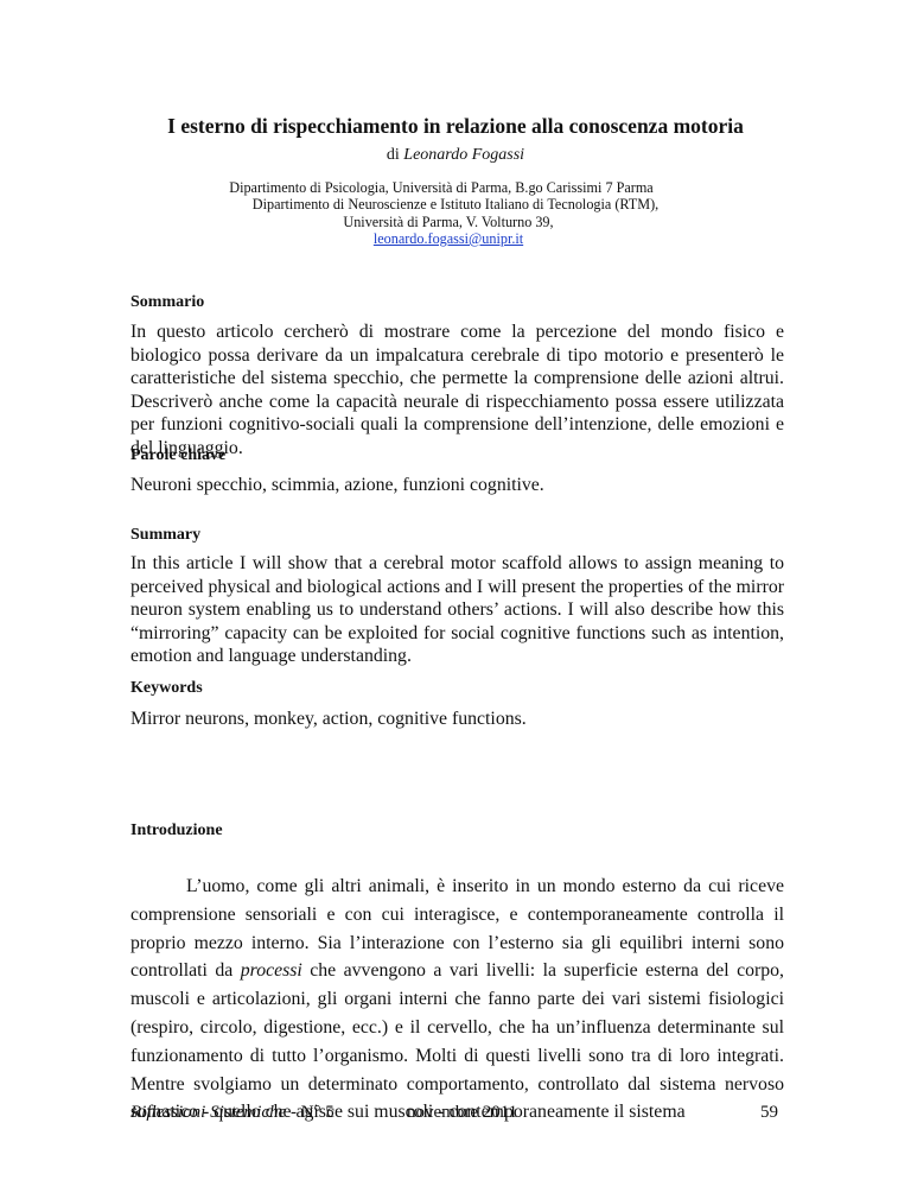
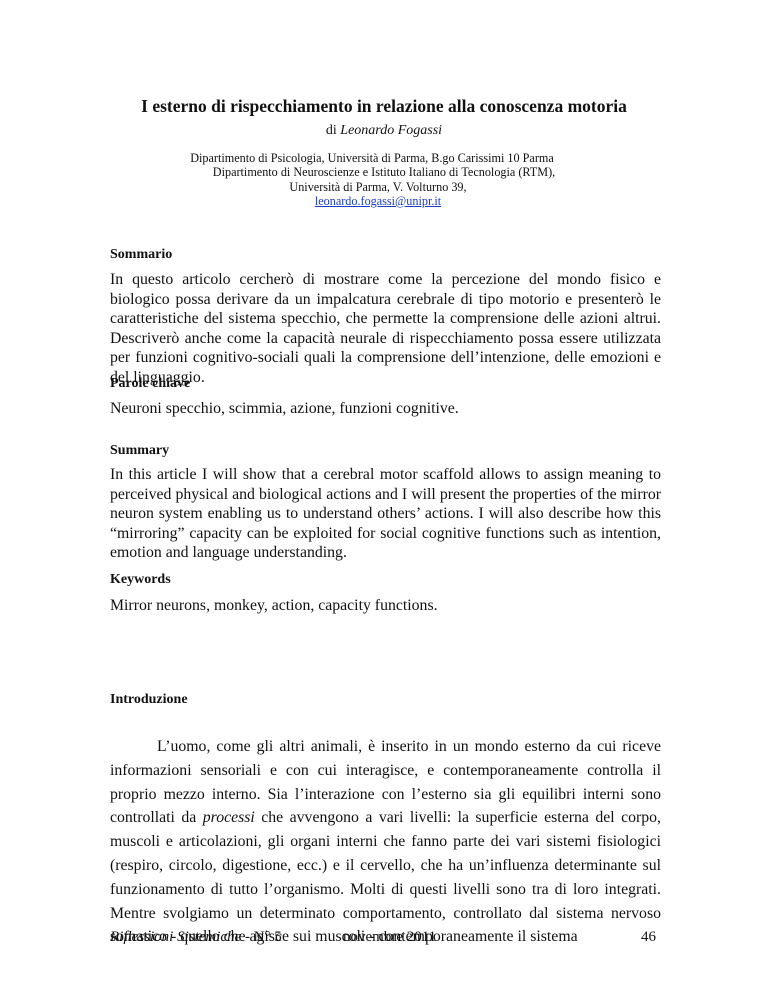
  I esterno di rispecchiamento in relazione alla conoscenza motoria
  di Leonardo Fogassi
- Dipartimento di Psicologia, Università di Parma, B.go Carissimi 7 Parma
+ Dipartimento di Psicologia, Università di Parma, B.go Carissimi 10 Parma
  Dipartimento di Neuroscienze e Istituto Italiano di Tecnologia (RTM),
  Università di Parma, V. Volturno 39,
  leonardo.fogassi@unipr.it
  Sommario
  In questo articolo cercherò di mostrare come la percezione del mondo fisico e biologico possa derivare da un impalcatura cerebrale di tipo motorio e presenterò le caratteristiche del sistema specchio, che permette la comprensione delle azioni altrui. Descriverò anche come la capacità neurale di rispecchiamento possa essere utilizzata per funzioni cognitivo-sociali quali la comprensione dell’intenzione, delle emozioni e del linguaggio.
  Parole chiave
  Neuroni specchio, scimmia, azione, funzioni cognitive.
  Summary
  In this article I will show that a cerebral motor scaffold allows to assign meaning to perceived physical and biological actions and I will present the properties of the mirror neuron system enabling us to understand others’ actions. I will also describe how this “mirroring” capacity can be exploited for social cognitive functions such as intention, emotion and language understanding.
  Keywords
- Mirror neurons, monkey, action, cognitive functions.
+ Mirror neurons, monkey, action, capacity functions.
  Introduzione
- L’uomo, come gli altri animali, è inserito in un mondo esterno da cui riceve comprensione sensoriali e con cui interagisce, e contemporaneamente controlla il proprio mezzo interno. Sia l’interazione con l’esterno sia gli equilibri interni sono controllati da processi che avvengono a vari livelli: la superficie esterna del corpo, muscoli e articolazioni, gli organi interni che fanno parte dei vari sistemi fisiologici (respiro, circolo, digestione, ecc.) e il cervello, che ha un’influenza determinante sul funzionamento di tutto l’organismo. Molti di questi livelli sono tra di loro integrati. Mentre svolgiamo un determinato comportamento, controllato dal sistema nervoso somatico - quello che agisce sui muscoli - contemporaneamente il sistema
+ L’uomo, come gli altri animali, è inserito in un mondo esterno da cui riceve informazioni sensoriali e con cui interagisce, e contemporaneamente controlla il proprio mezzo interno. Sia l’interazione con l’esterno sia gli equilibri interni sono controllati da processi che avvengono a vari livelli: la superficie esterna del corpo, muscoli e articolazioni, gli organi interni che fanno parte dei vari sistemi fisiologici (respiro, circolo, digestione, ecc.) e il cervello, che ha un’influenza determinante sul funzionamento di tutto l’organismo. Molti di questi livelli sono tra di loro integrati. Mentre svolgiamo un determinato comportamento, controllato dal sistema nervoso somatico - quello che agisce sui muscoli - contemporaneamente il sistema
  Riflessioni Sistemiche - N° 5
  novembre 2011
- 59
+ 46
